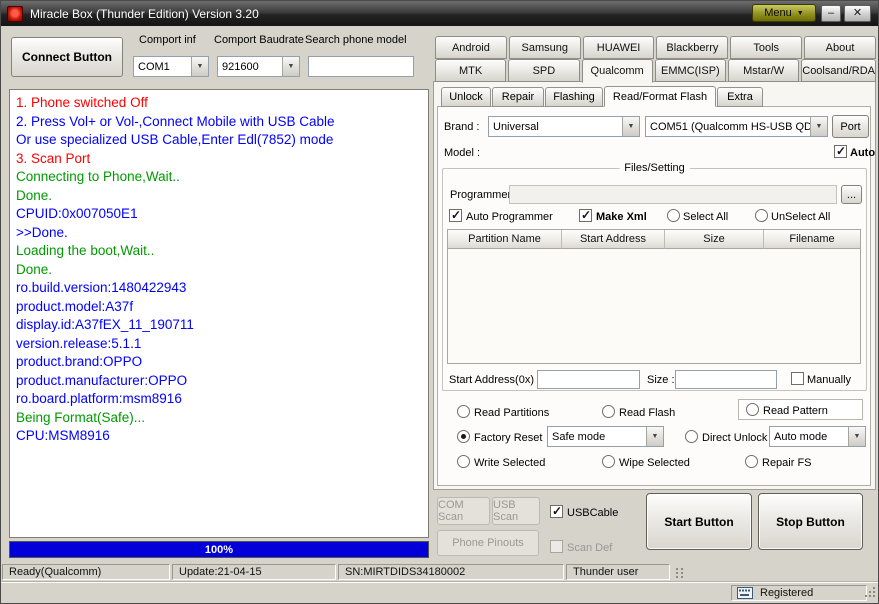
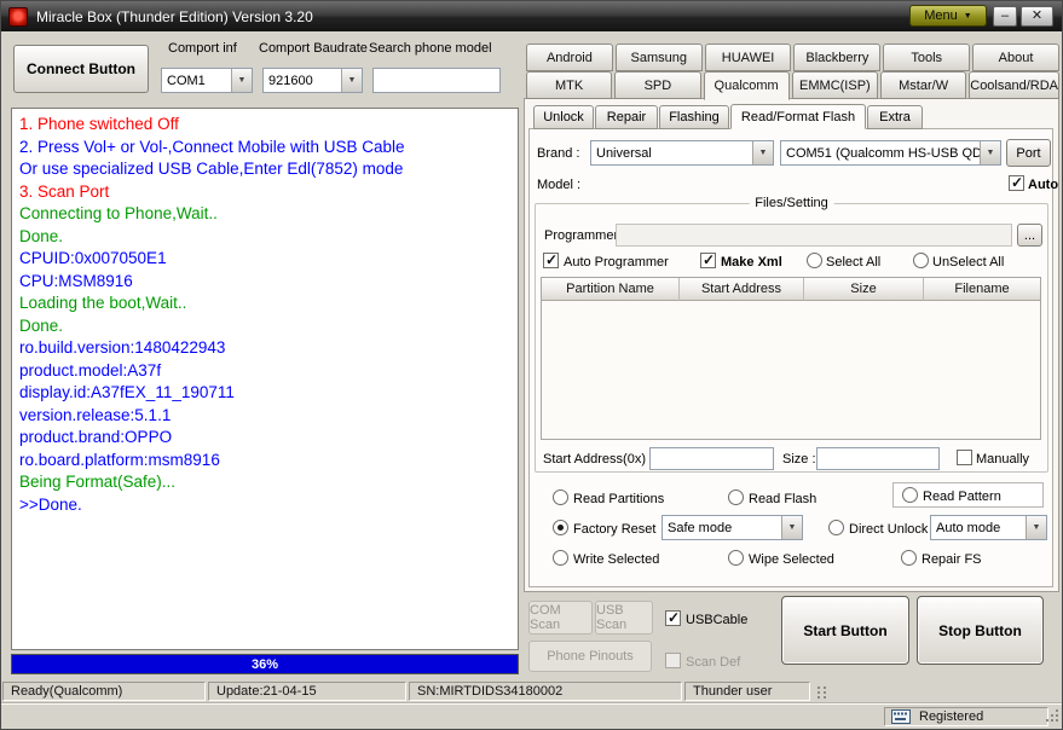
  Miracle Box (Thunder Edition) Version 3.20
  Menu
  –
  ✕
  Connect Button
  Comport inf
  COM1
  Comport Baudrate
  921600
  Search phone model
  1. Phone switched Off
  2. Press Vol+ or Vol-,Connect Mobile with USB Cable
  Or use specialized USB Cable,Enter Edl(7852) mode
  3. Scan Port
  Connecting to Phone,Wait..
  Done.
  CPUID:0x007050E1
- >>Done.
+ CPU:MSM8916
  Loading the boot,Wait..
  Done.
  ro.build.version:1480422943
  product.model:A37f
  display.id:A37fEX_11_190711
  version.release:5.1.1
  product.brand:OPPO
- product.manufacturer:OPPO
  ro.board.platform:msm8916
  Being Format(Safe)...
- CPU:MSM8916
+ >>Done.
- 100%
+ 36%
  Android
  Samsung
  HUAWEI
  Blackberry
  Tools
  About
  MTK
  SPD
  Qualcomm
  EMMC(ISP)
  Mstar/W
  Coolsand/RDA
  Unlock
  Repair
  Flashing
  Read/Format Flash
  Extra
  Brand :
  Universal
  COM51 (Qualcomm HS-USB QD
  Port
  Model :
  Auto
  Files/Setting
  Programme
  ...
  Auto Programmer
  Make Xml
  Select All
  UnSelect All
  Partition Name
  Start Address
  Size
  Filename
  Start Address(0x)
  Size :
  Manually
  Read Partitions
  Read Flash
  Read Pattern
  Factory Reset
  Safe mode
  Direct Unlock
  Auto mode
  Write Selected
  Wipe Selected
  Repair FS
  COM Scan
  USB Scan
  USBCable
  Phone Pinouts
  Scan Def
  Start Button
  Stop Button
  Ready(Qualcomm)
  Update:21-04-15
  SN:MIRTDIDS34180002
  Thunder user
  Registered
